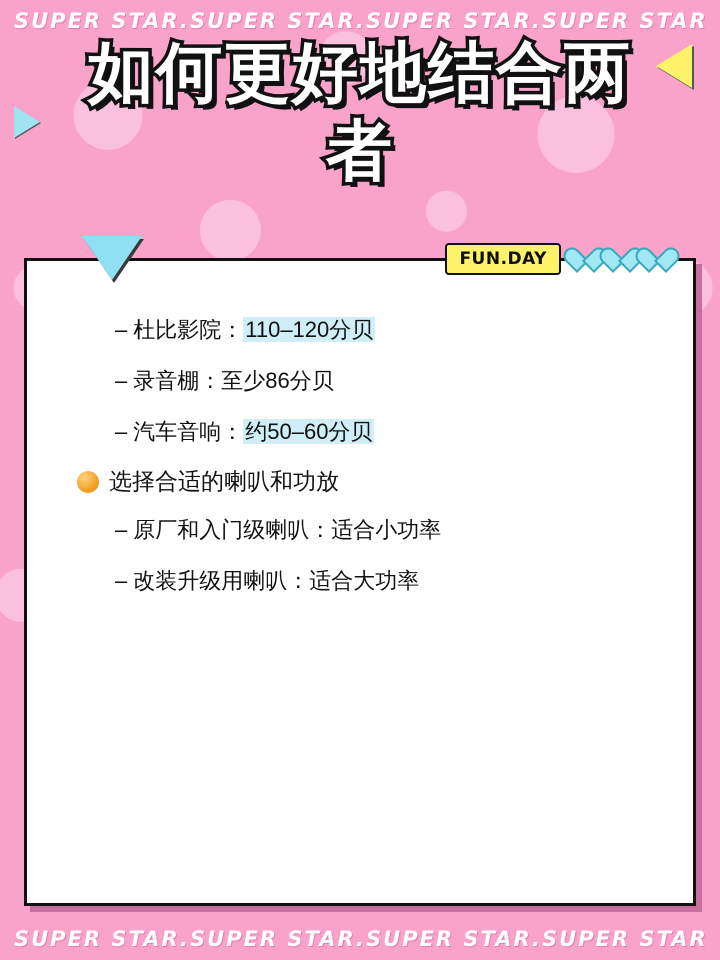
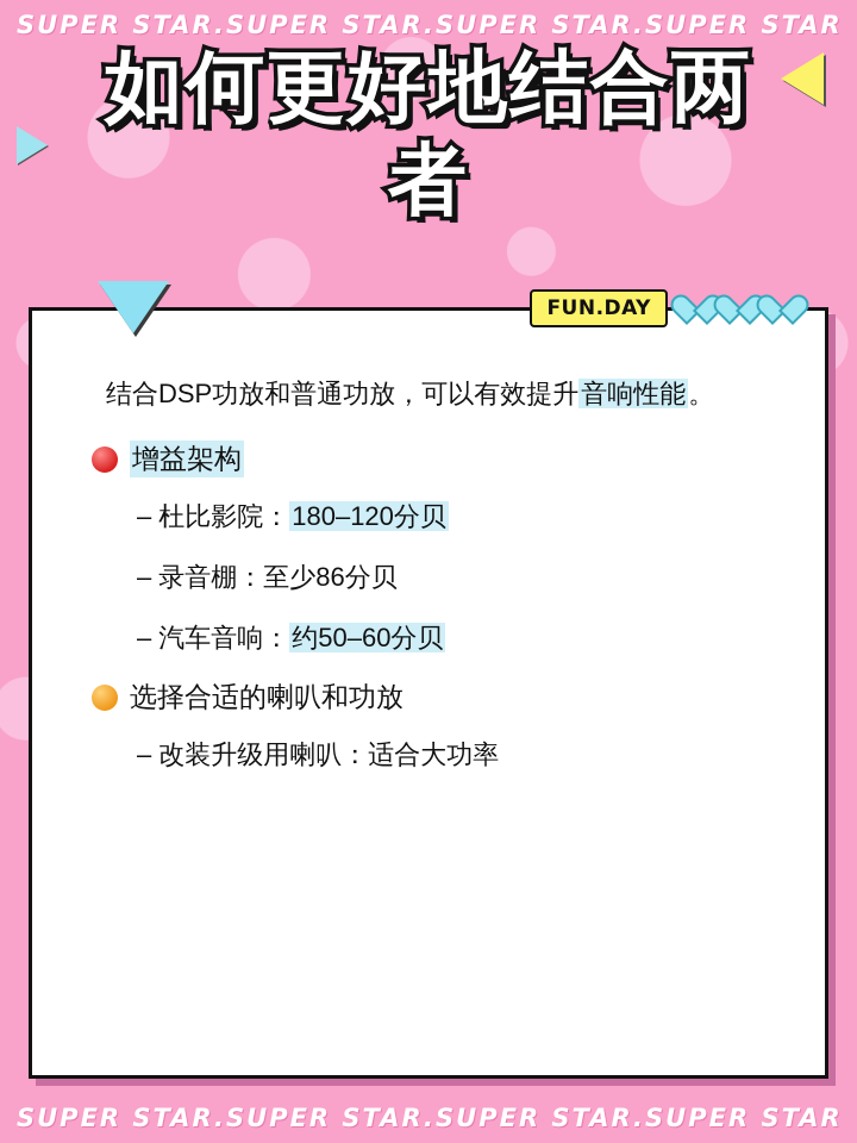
  SUPER STAR.
  SUPER STAR.
  SUPER STAR.
  SUPER STAR
  如何更好地结合两
  者
  FUN.DAY
+ 结合DSP功放和普通功放，可以有效提升音响性能。
+ 增益架构
- – 杜比影院：110–120分贝
+ – 杜比影院：180–120分贝
  – 录音棚：至少86分贝
  – 汽车音响：约50–60分贝
  选择合适的喇叭和功放
- – 原厂和入门级喇叭：适合小功率
  – 改装升级用喇叭：适合大功率
  SUPER STAR.
  SUPER STAR.
  SUPER STAR.
  SUPER STAR
